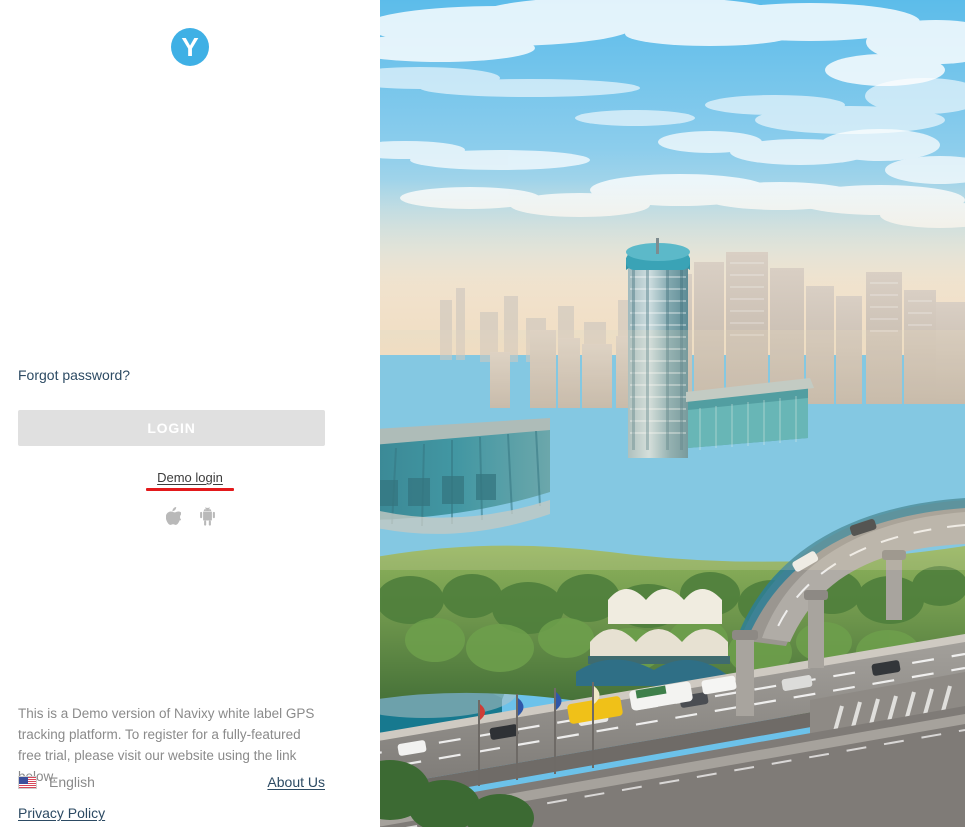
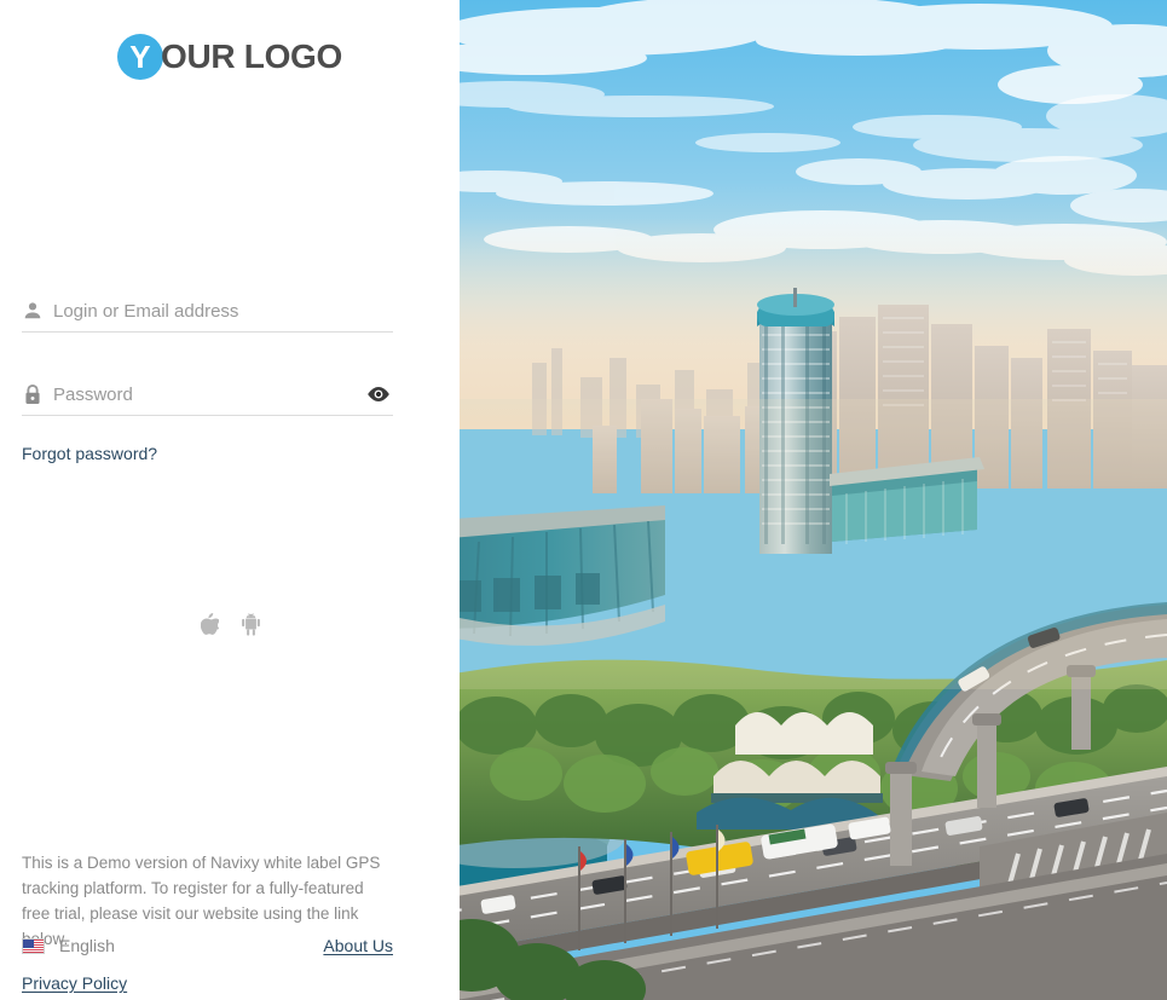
  Y
+ OUR LOGO
+ Login or Email address
+ Password
  Forgot password?
- LOGIN
- Demo login
  This is a Demo version of Navixy white label GPS tracking platform. To register for a fully-featured free trial, please visit our website using the link ow.
  English
  About Us
  Privacy Policy
